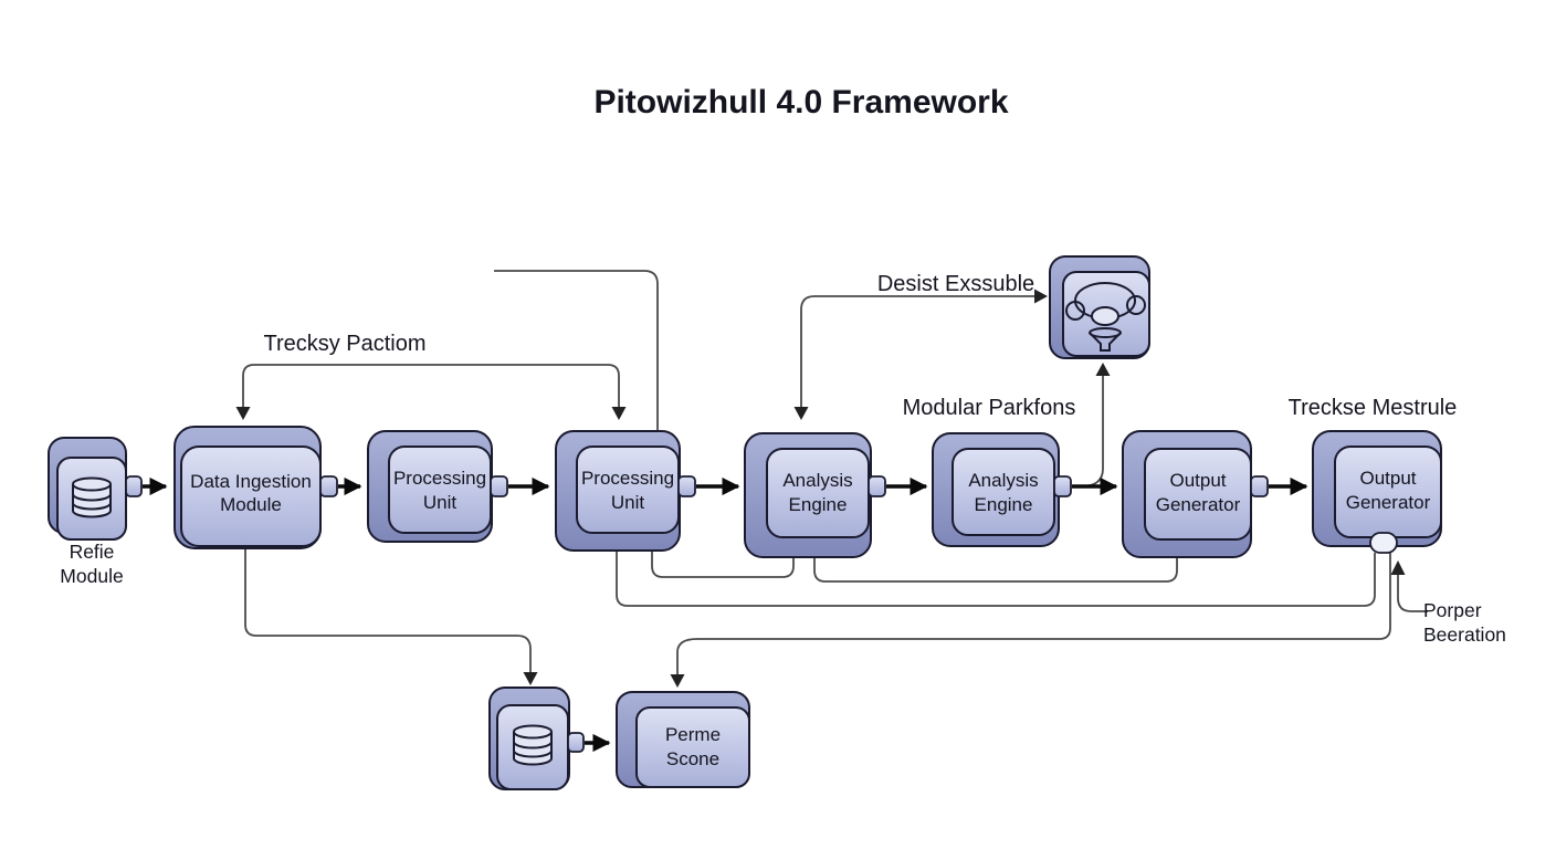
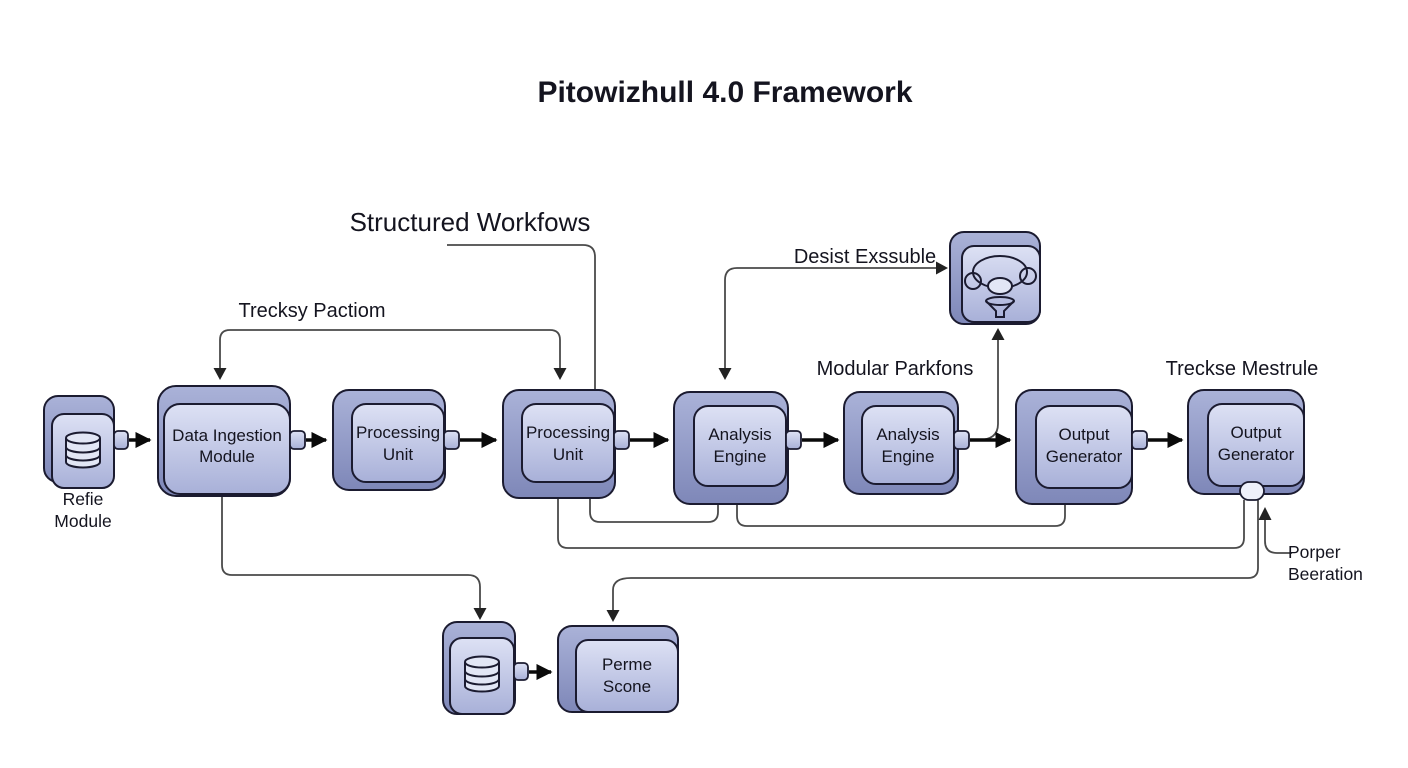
  Pitowizhull 4.0 Framework
+ Structured Workfows
  Trecksy Pactiom
  Desist Exssuble
  Modular Parkfons
  Treckse Mestrule
  Refie
  Module
  Data Ingestion
  Module
  Processing
  Unit
  Processing
  Unit
  Analysis
  Engine
  Analysis
  Engine
  Output
  Generator
  Output
  Generator
  Perme
  Scone
  Porper
  Beeration
